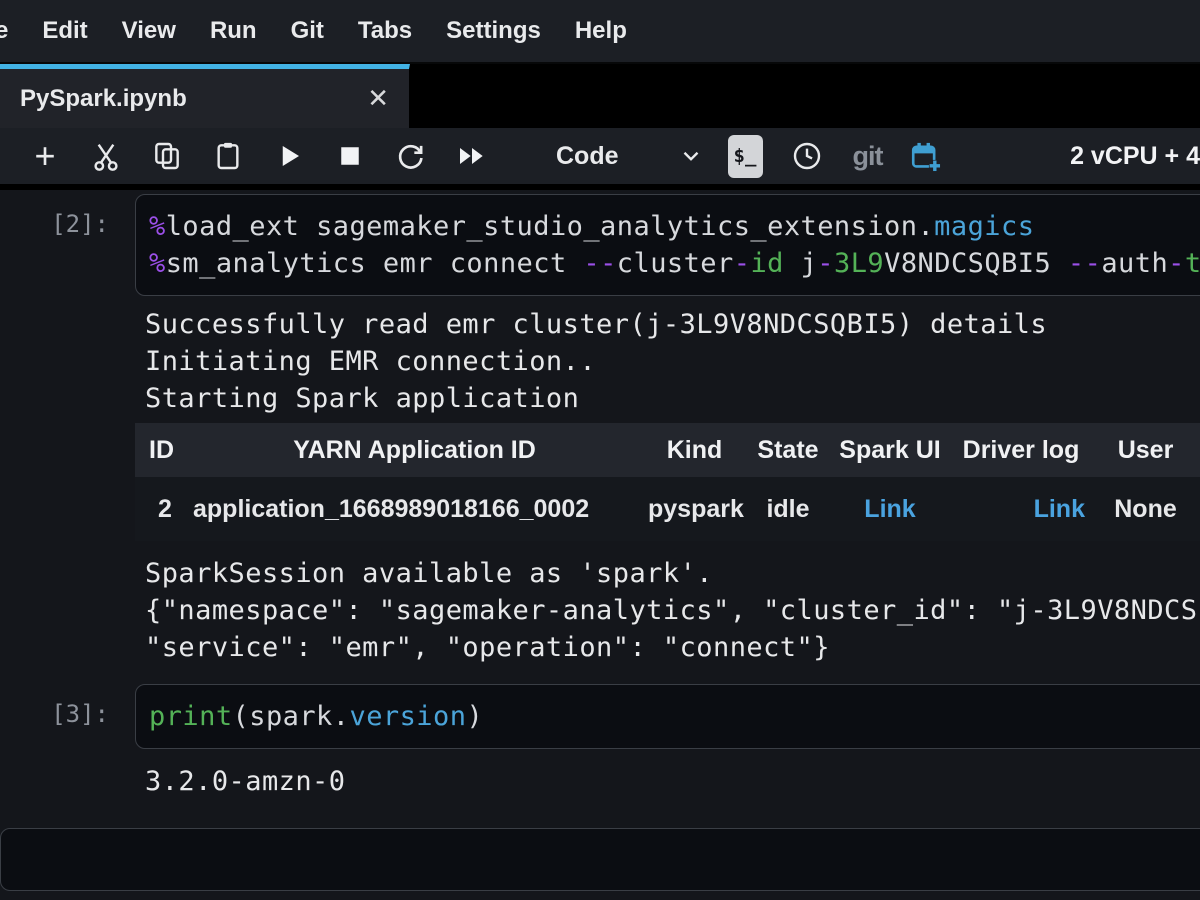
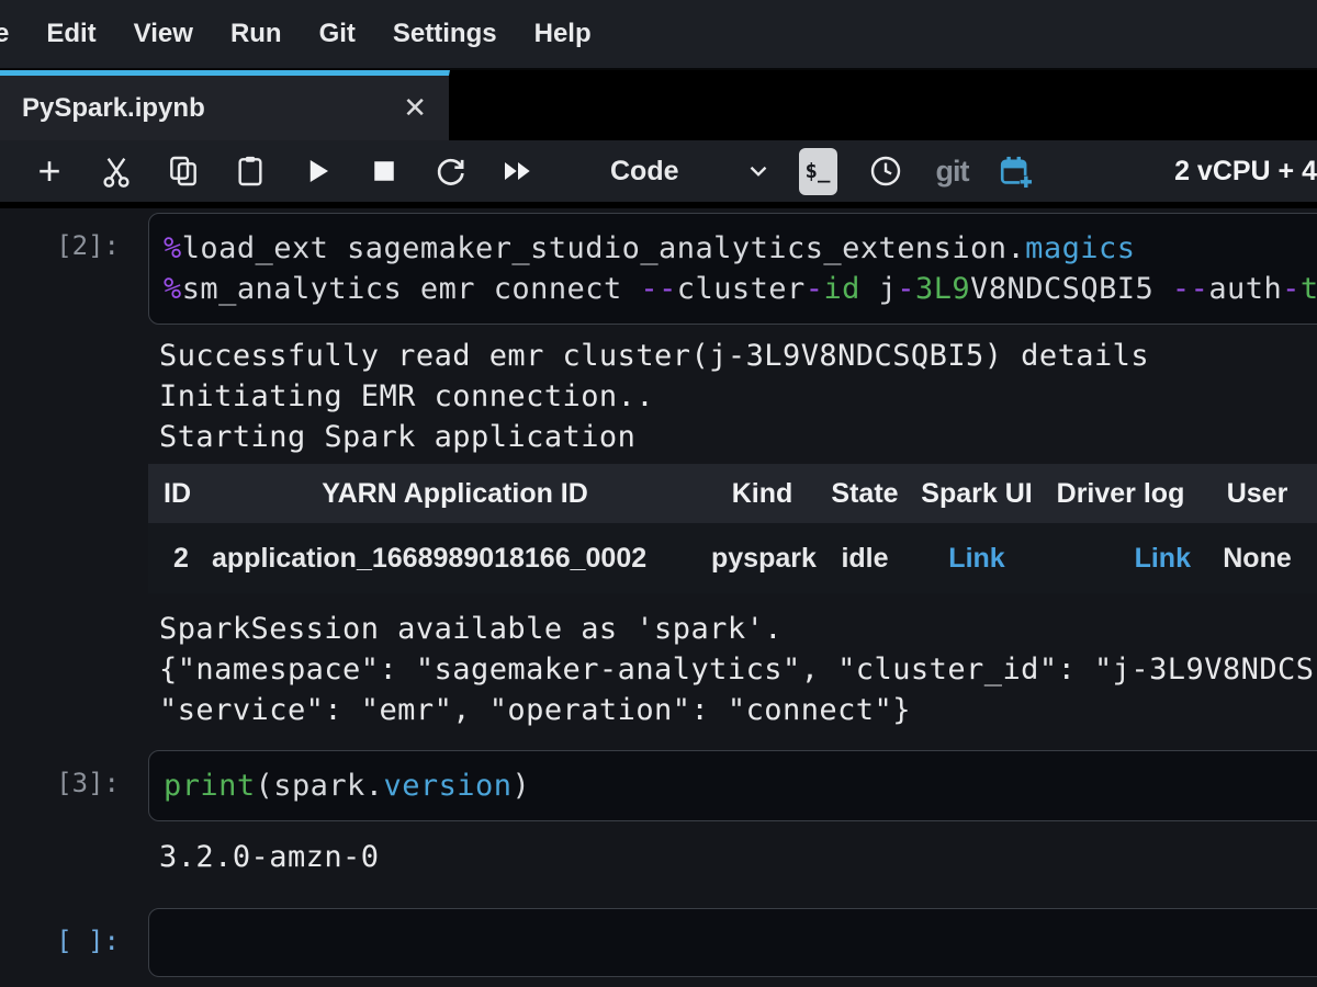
  Edit
  View
  Run
  Git
- Tabs
  Settings
  Help
  PySpark.ipynb
  ✕
  +
  Code
  $_
  git
  2 vCPU + 4
  [2]:
  %load_ext sagemaker_studio_analytics_extension.magics
  %sm_analytics emr connect --cluster-id j-3L9V8NDCSQBI5 --auth-t
  Successfully read emr cluster(j-3L9V8NDCSQBI5) details
  Initiating EMR connection..
  Starting Spark application
  ID	YARN Application ID	Kind	State	Spark UI	Driver log	User
  2	application_1668989018166_0002	pyspark	idle	Link	Link	None
  SparkSession available as 'spark'.
  {"namespace": "sagemaker-analytics", "cluster_id": "j-3L9V8NDCS
  "service": "emr", "operation": "connect"}
  [3]:
  print(spark.version)
  3.2.0-amzn-0
+ [ ]:
